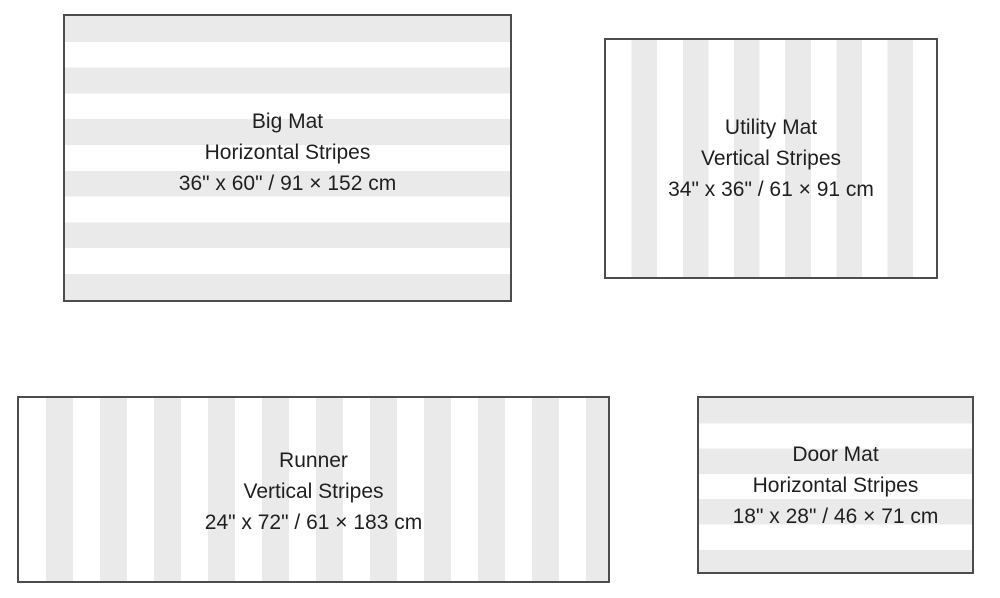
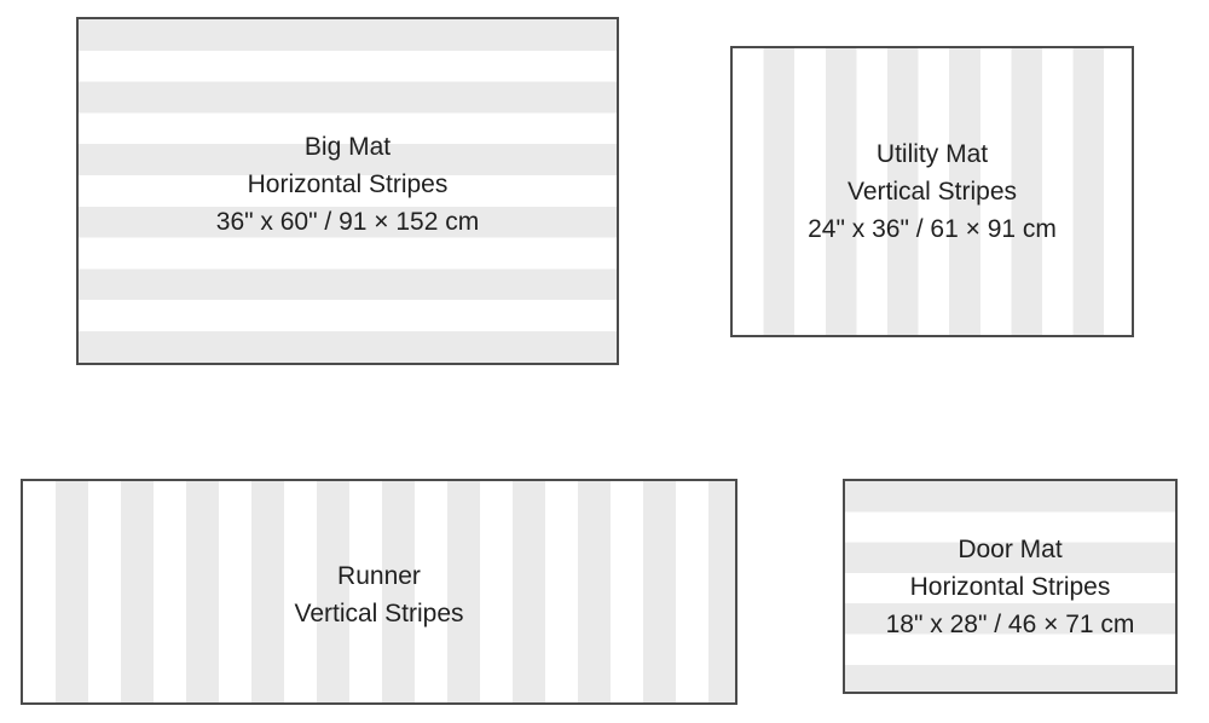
  Big Mat
  Horizontal Stripes
  36" x 60" / 91 × 152 cm
  Utility Mat
  Vertical Stripes
- 34" x 36" / 61 × 91 cm
+ 24" x 36" / 61 × 91 cm
  Runner
  Vertical Stripes
- 24" x 72" / 61 × 183 cm
  Door Mat
  Horizontal Stripes
  18" x 28" / 46 × 71 cm
